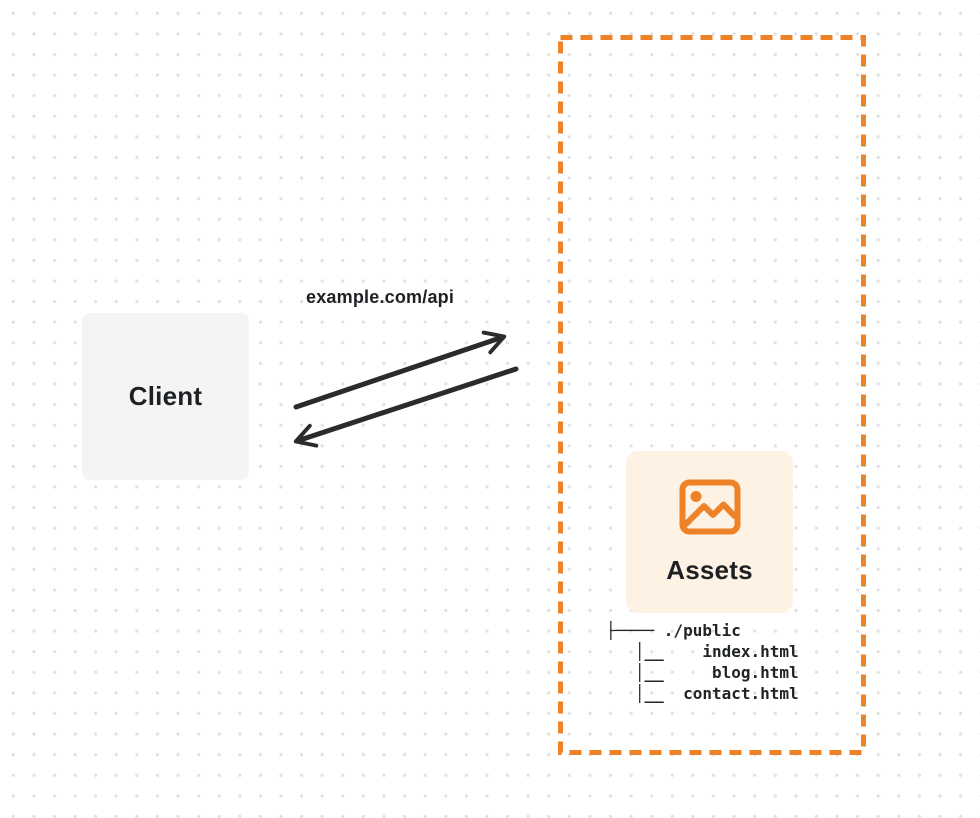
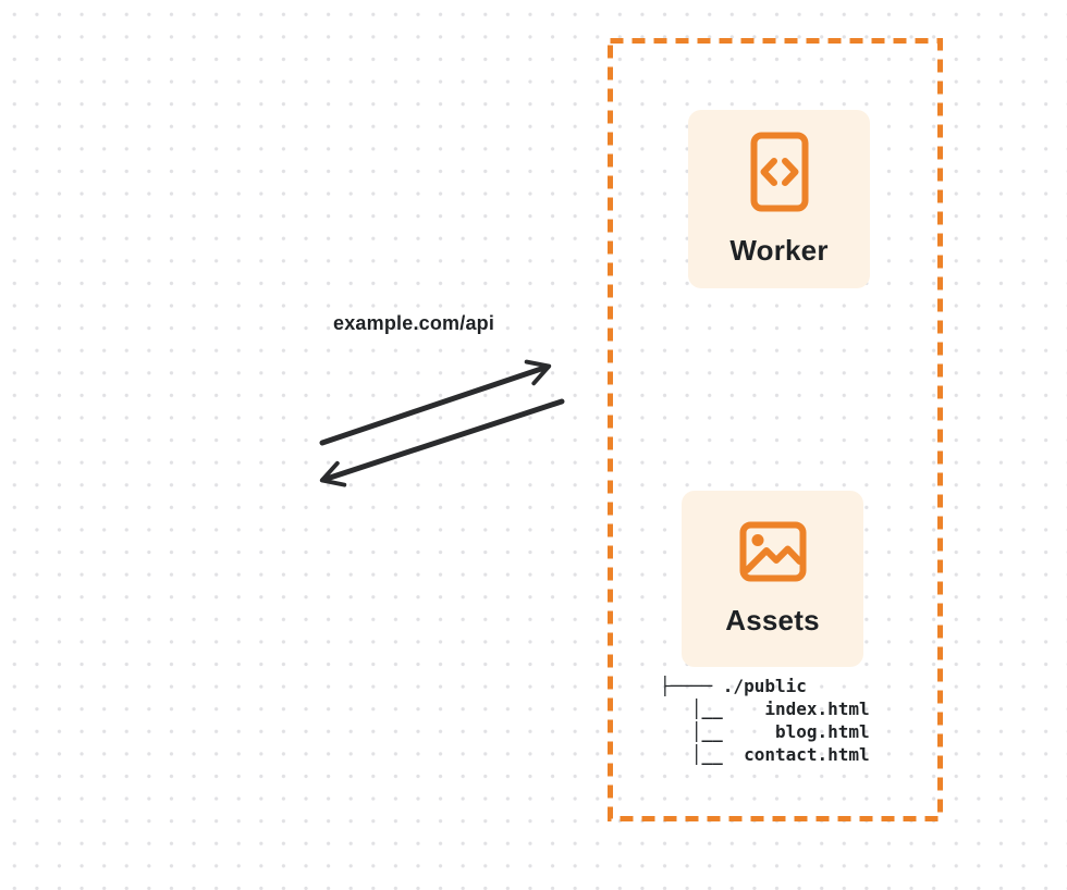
- Client
  example.com/api
+ Worker
  Assets
  ├──── ./public
  │__ index.html
  │__ blog.html
  │__ contact.html
